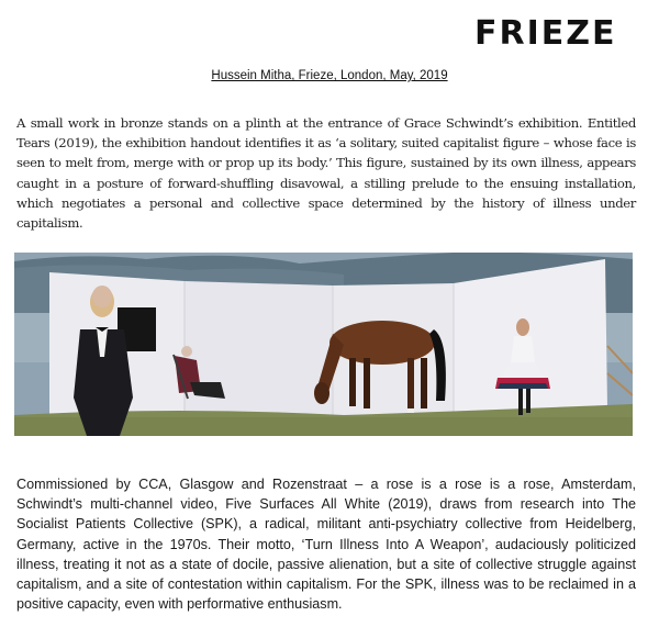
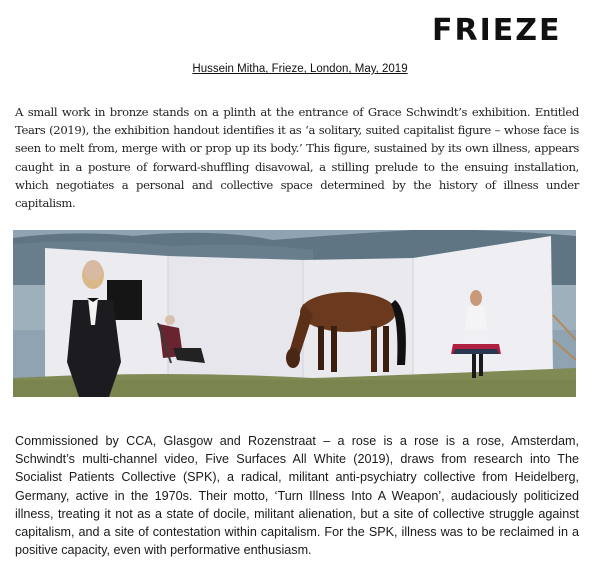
  FRIEZE
  Hussein Mitha, Frieze, London, May, 2019
  A small work in bronze stands on a plinth at the entrance of Grace Schwindt’s exhibition. Entitled Tears (2019), the exhibition handout identifies it as ‘a solitary, suited capitalist figure – whose face is seen to melt from, merge with or prop up its body.’ This figure, sustained by its own illness, appears caught in a posture of forward-shuffling disavowal, a stilling prelude to the ensuing installation, which negotiates a personal and collective space determined by the history of illness under capitalism.
- Commissioned by CCA, Glasgow and Rozenstraat – a rose is a rose is a rose, Amsterdam, Schwindt’s multi-channel video, Five Surfaces All White (2019), draws from research into The Socialist Patients Collective (SPK), a radical, militant anti-psychiatry collective from Heidelberg, Germany, active in the 1970s. Their motto, ‘Turn Illness Into A Weapon’, audaciously politicized illness, treating it not as a state of docile, passive alienation, but a site of collective struggle against capitalism, and a site of contestation within capitalism. For the SPK, illness was to be reclaimed in a positive capacity, even with performative enthusiasm.
+ Commissioned by CCA, Glasgow and Rozenstraat – a rose is a rose is a rose, Amsterdam, Schwindt’s multi-channel video, Five Surfaces All White (2019), draws from research into The Socialist Patients Collective (SPK), a radical, militant anti-psychiatry collective from Heidelberg, Germany, active in the 1970s. Their motto, ‘Turn Illness Into A Weapon’, audaciously politicized illness, treating it not as a state of docile, militant alienation, but a site of collective struggle against capitalism, and a site of contestation within capitalism. For the SPK, illness was to be reclaimed in a positive capacity, even with performative enthusiasm.
